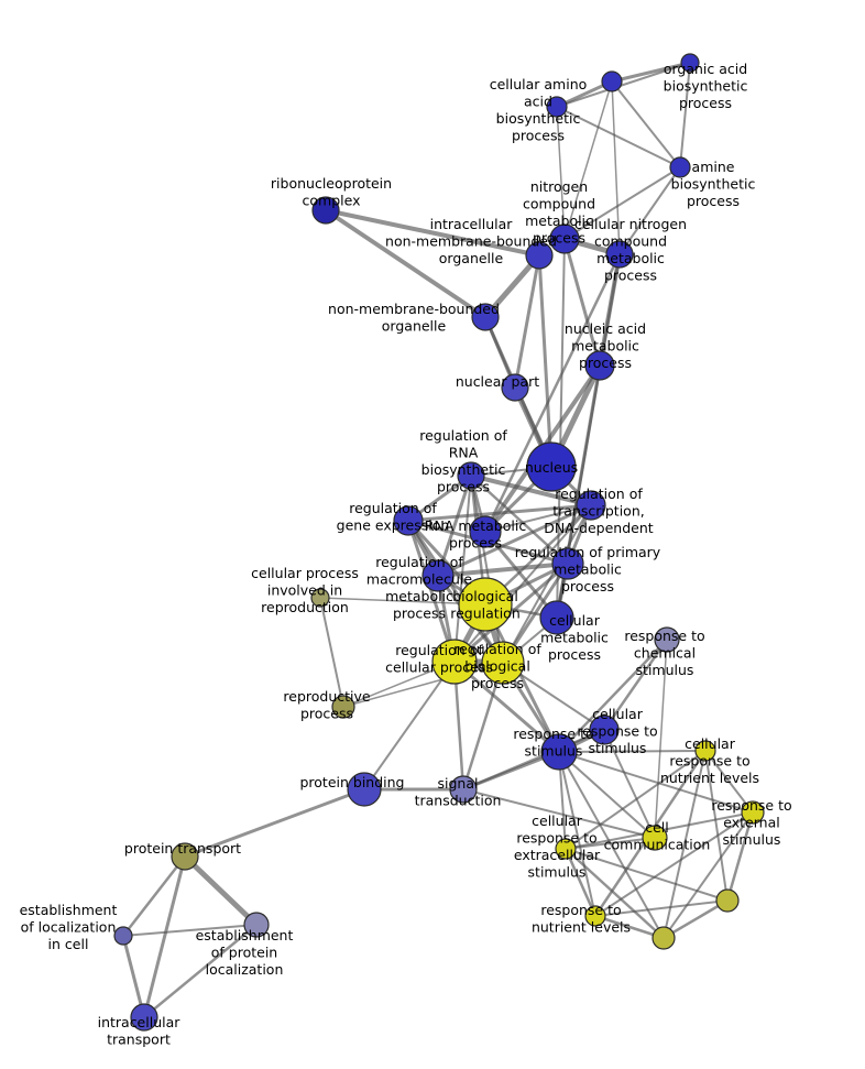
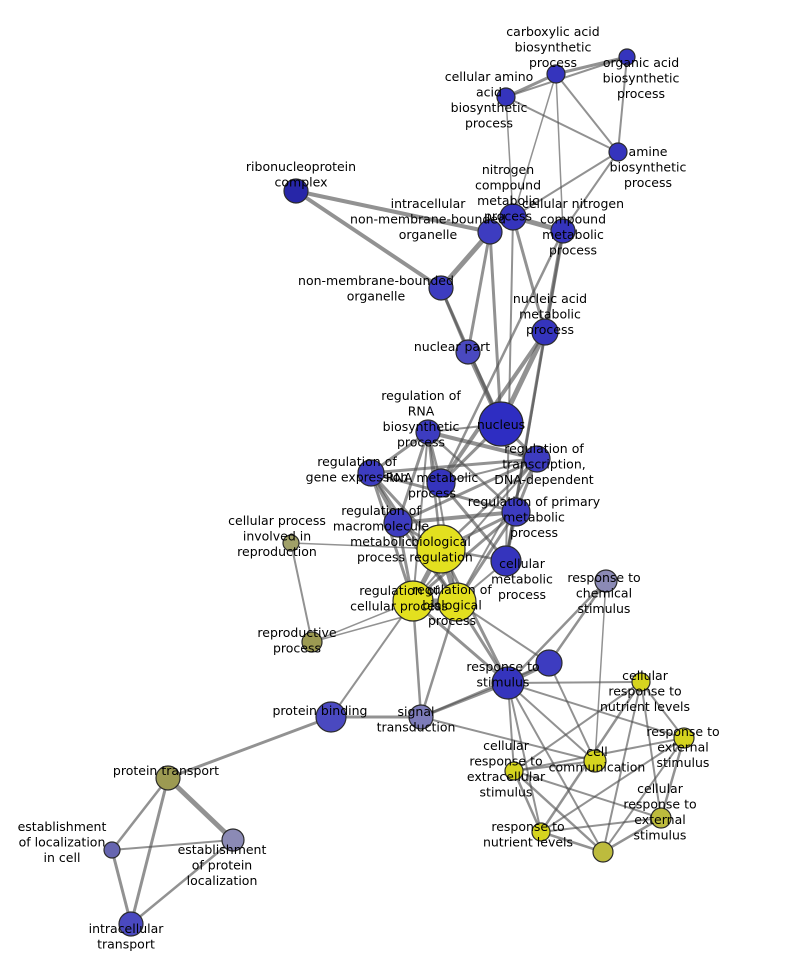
+ carboxylic acid biosynthetic process
  cellular amino acid biosynthetic process
  organic acid biosynthetic process
  amine biosynthetic process
  nitrogen compound metabolic process
  cellular nitrogen compound metabolic process
  intracellular non-membrane-bounded organelle
  ribonucleoprotein complex
  non-membrane-bounded organelle
  nucleic acid metabolic process
  nuclear part
  nucleus
  regulation of RNA biosynthetic process
  regulation of transcription, DNA-dependent
  regulation of gene expression
  RNA metabolic process
  regulation of primary metabolic process
  regulation of macromolecule metabolic process
  biological regulation
  cellular metabolic process
  regulation of cellular process
  regulation of biological process
  response to chemical stimulus
  cellular process involved in reproduction
  reproductive process
- cellular response to stimulus
  response to stimulus
  protein binding
  signal transduction
  cellular response to nutrient levels
  response to external stimulus
  cellular response to extracellular stimulus
  cell communication
+ cellular response to external stimulus
  response to nutrient levels
  protein transport
  establishment of localization in cell
  establishment of protein localization
  intracellular transport
